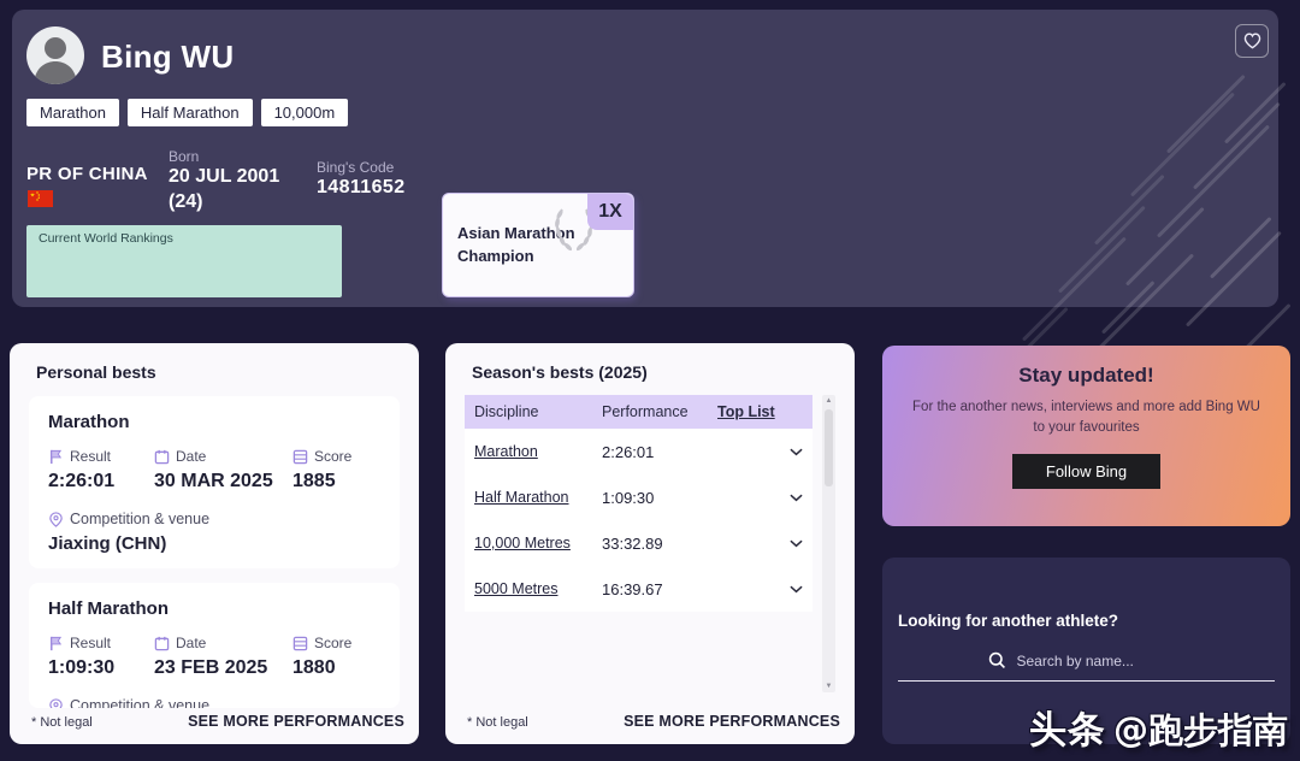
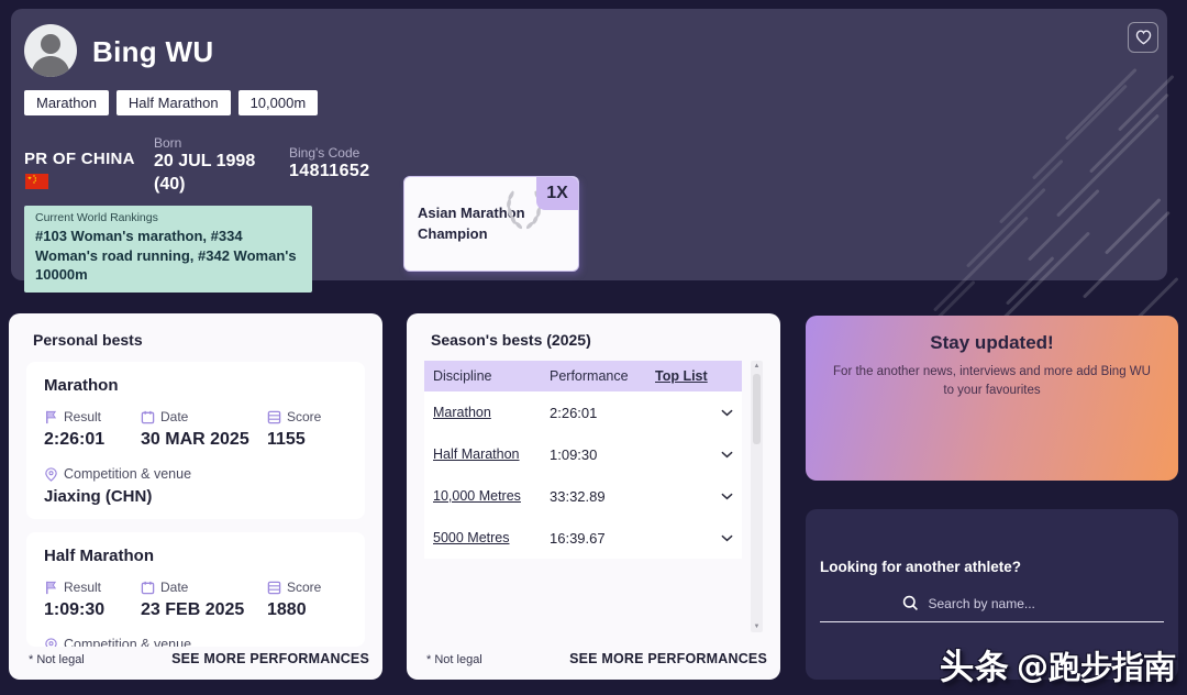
  Bing WU
  Marathon
  Half Marathon
  10,000m
  PR OF CHINA
  Born
- 20 JUL 2001
+ 20 JUL 1998
- (24)
+ (40)
  Bing's Code
  14811652
  Current World Rankings
+ #103 Woman's marathon, #334 Woman's road running, #342 Woman's 10000m
  Asian Marathn Champion
  1X
  Personal bests
  Marathon
  Result
  2:26:01
  Date
  30 MAR 2025
  Score
- 1885
+ 1155
  Competition & venue
  Jiaxing (CHN)
  Half Marathon
  Result
  1:09:30
  Date
  23 FEB 2025
  Score
  1880
  Competition & venue
  * Not legal
  SEE MORE PERFORMANCES
  Season's bests (2025)
  Discipline
  Performance
  Top List
  Marathon
  2:26:01
  Half Marathon
  1:09:30
  10,000 Metres
  33:32.89
  5000 Metres
  16:39.67
  * Not legal
  SEE MORE PERFORMANCES
  Stay updated!
  For the another news, interviews and more add Bing WU to your favourites
- Follow Bing
  Looking for another athlete?
  Search by name...
  头条
  @跑步指南
